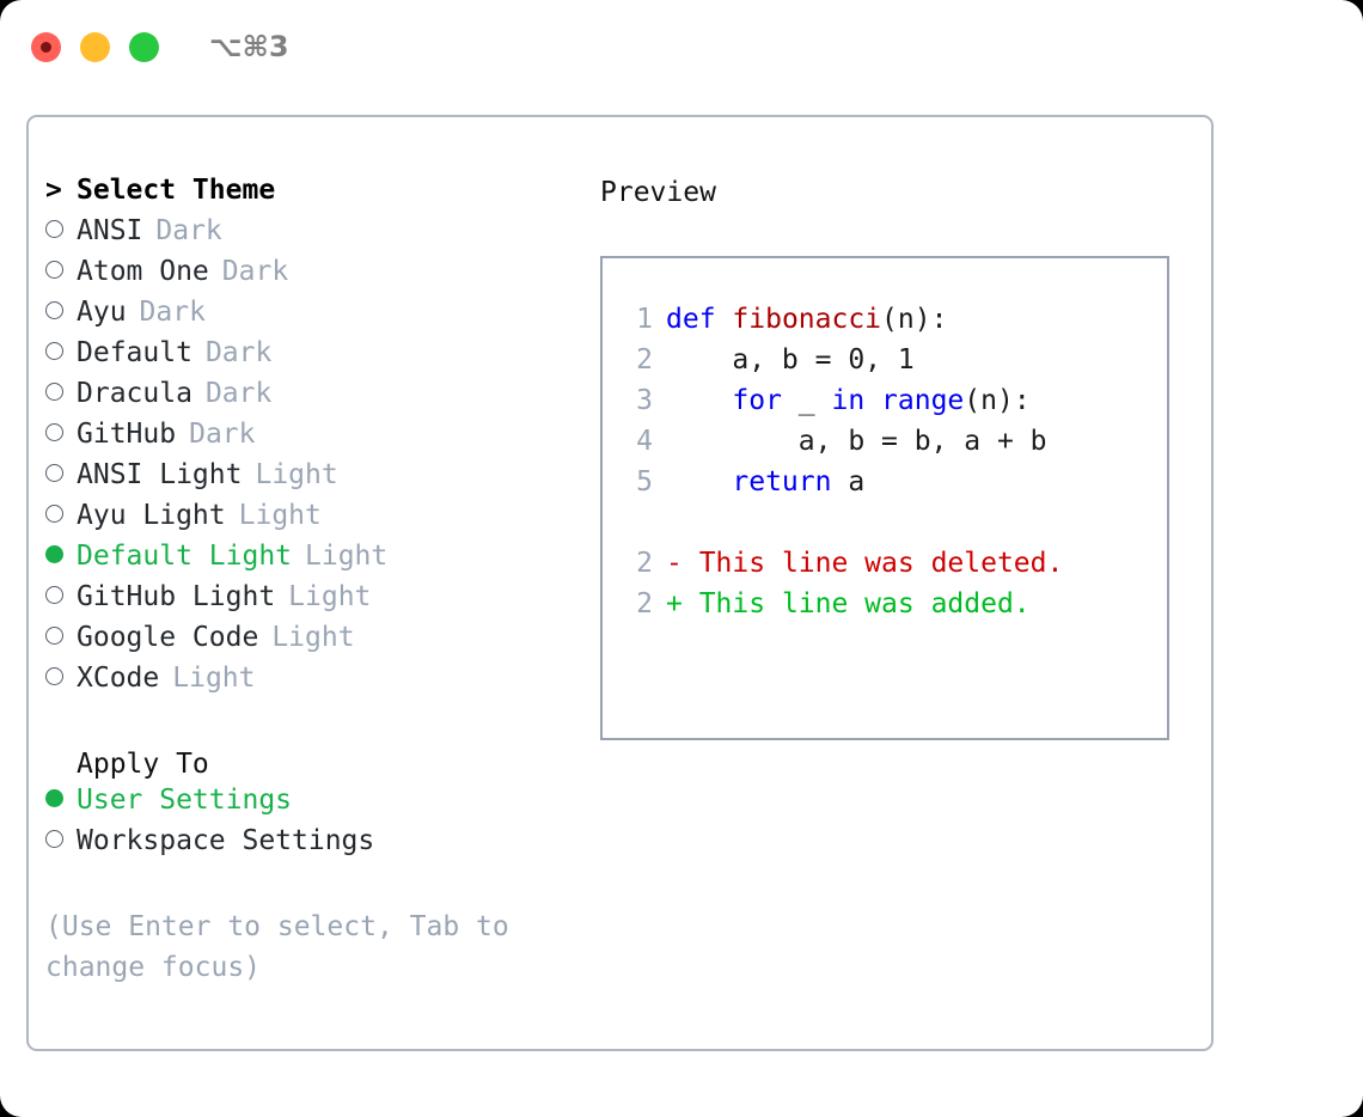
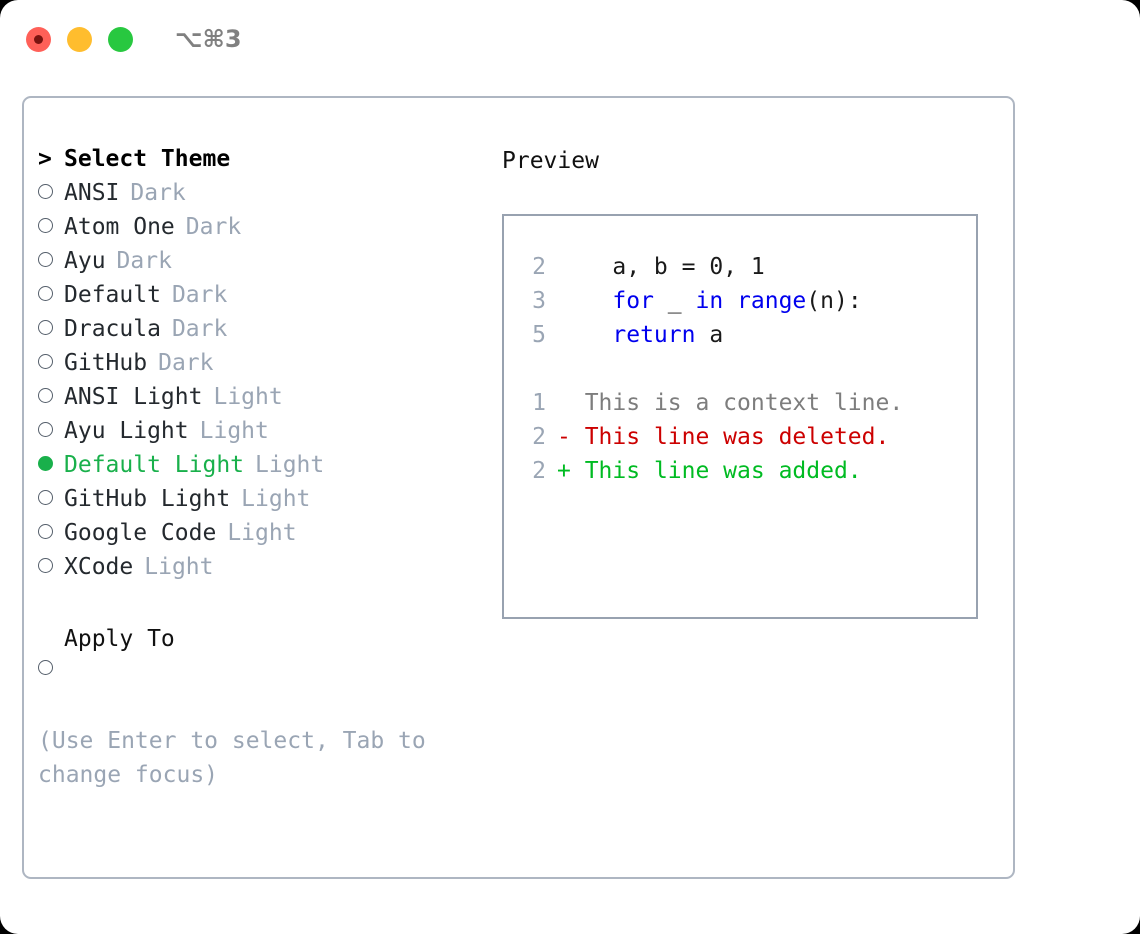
  ⌥⌘3
  >
  Select Theme
  ANSI
  Dark
  Atom One
  Dark
  Ayu
  Dark
  Default
  Dark
  Dracula
  Dark
  GitHub
  Dark
  ANSI Light
  Light
  Ayu Light
  Light
  Default Light
  Light
  GitHub Light
  Light
  Google Code
  Light
  XCode
  Light
  Apply To
- User Settings
- Workspace Settings
  (Use Enter to select, Tab to change focus)
  Preview
- 1 def fibonacci(n):
  2 a, b = 0, 1
  3 for _ in range(n):
- 4 a, b = b, a + b
  5 return a
+ 1 This is a context line.
  2 - This line was deleted.
  2 + This line was added.
